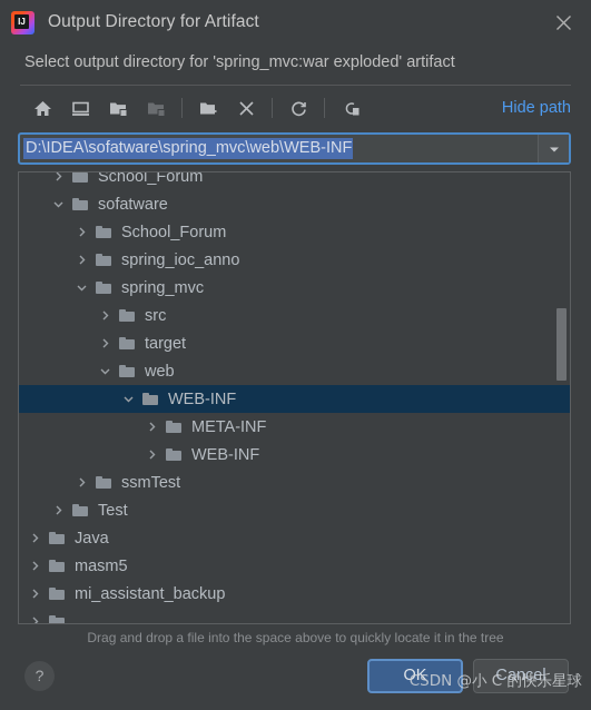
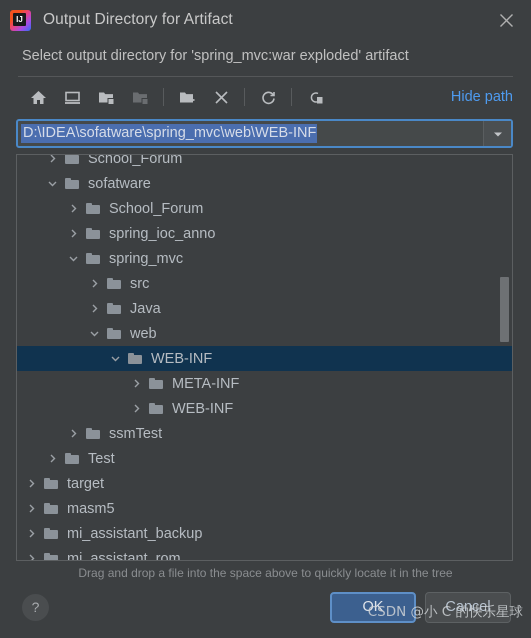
  IJ
  Output Directory for Artifact
  Select output directory for 'spring_mvc:war exploded' artifact
  Hide path
  D:\IDEA\sofatware\spring_mvc\web\WEB-INF
  School_Forum
  sofatware
  School_Forum
  spring_ioc_anno
  spring_mvc
  src
- target
+ Java
  web
  WEB-INF
  META-INF
  WEB-INF
  ssmTest
  Test
- Java
+ target
  masm5
  mi_assistant_backup
+ mi_assistant_rom
  Drag and drop a file into the space above to quickly locate it in the tree
  ?
  OK
  Cancel
  CSDN @小 C 的快乐星球
